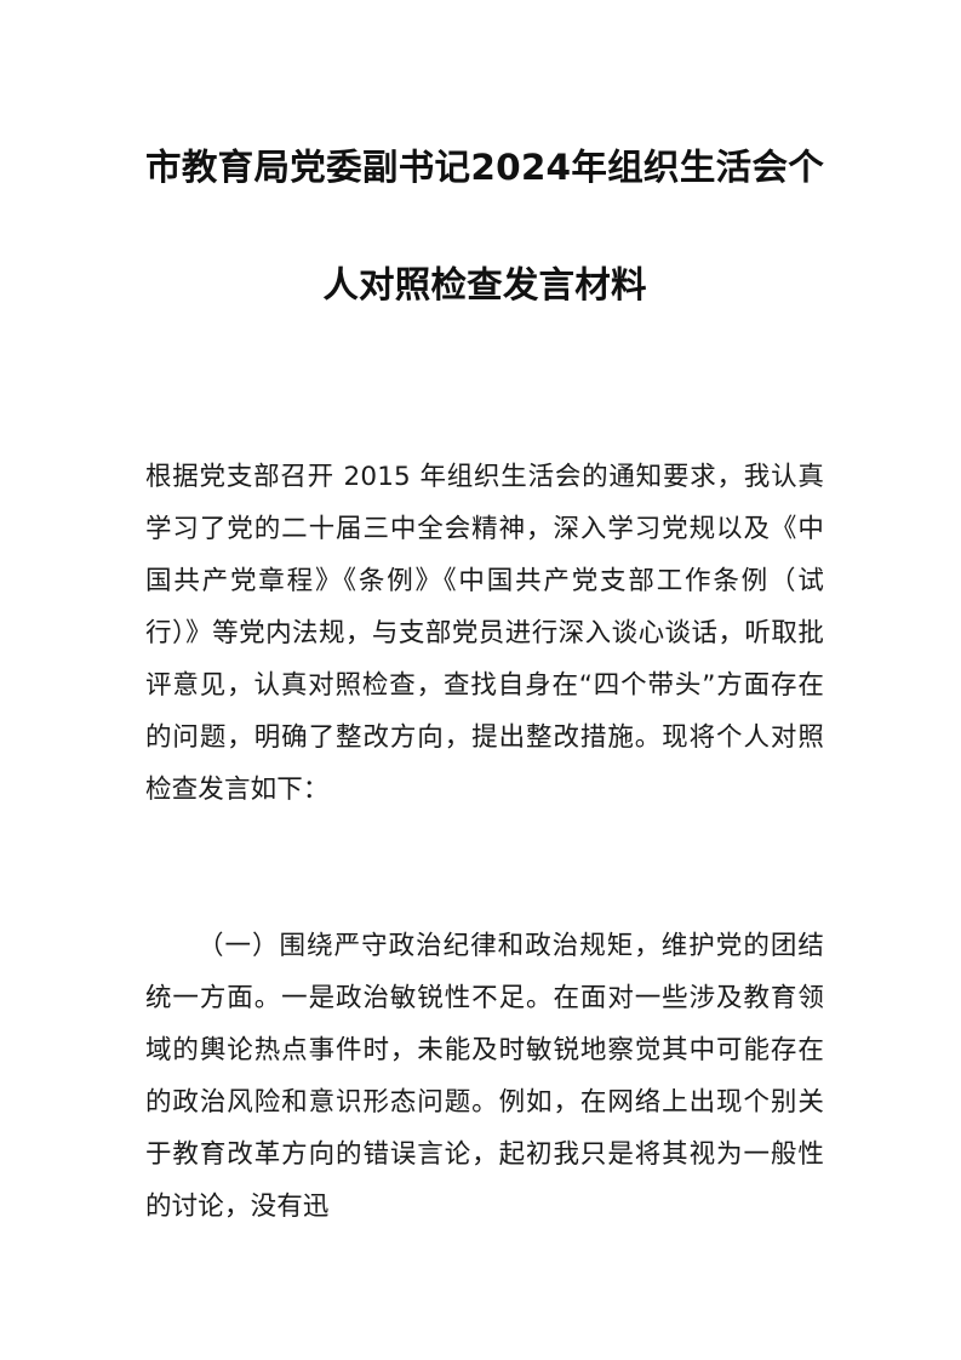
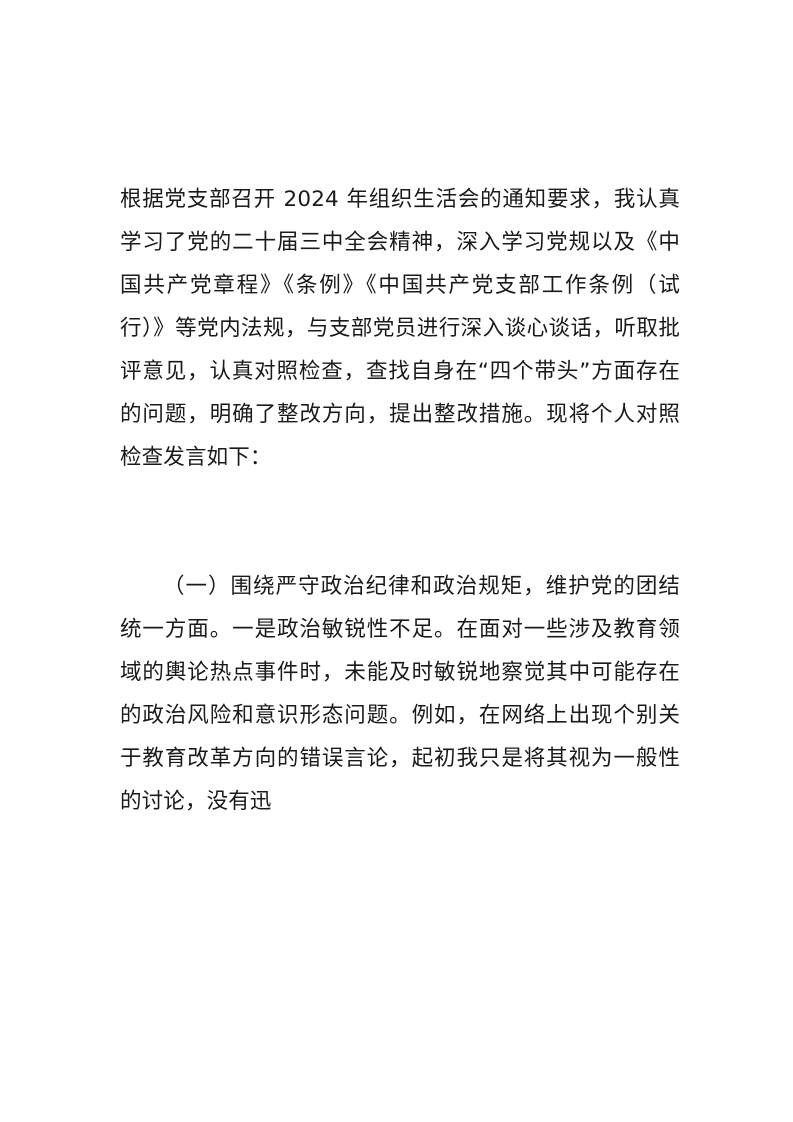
- 市教育局党委副书记2024年组织生活会个
- 人对照检查发言材料
- 根据党支部召开 2015 年组织生活会的通知要求，我认真学习了党的二十届三中全会精神，深入学习党规以及《中国共产党章程》《条例》《中国共产党支部工作条例（试行）》等党内法规，与支部党员进行深入谈心谈话，听取批评意见，认真对照检查，查找自身在“四个带头”方面存在的问题，明确了整改方向，提出整改措施。现将个人对照检查发言如下：
+ 根据党支部召开 2024 年组织生活会的通知要求，我认真学习了党的二十届三中全会精神，深入学习党规以及《中国共产党章程》《条例》《中国共产党支部工作条例（试行）》等党内法规，与支部党员进行深入谈心谈话，听取批评意见，认真对照检查，查找自身在“四个带头”方面存在的问题，明确了整改方向，提出整改措施。现将个人对照检查发言如下：
  （一）围绕严守政治纪律和政治规矩，维护党的团结统一方面。一是政治敏锐性不足。在面对一些涉及教育领域的輿论热点事件时，未能及时敏锐地察觉其中可能存在的政治风险和意识形态问题。例如，在网络上出现个别关于教育改革方向的错误言论，起初我只是将其视为一般性的讨论，没有迅
